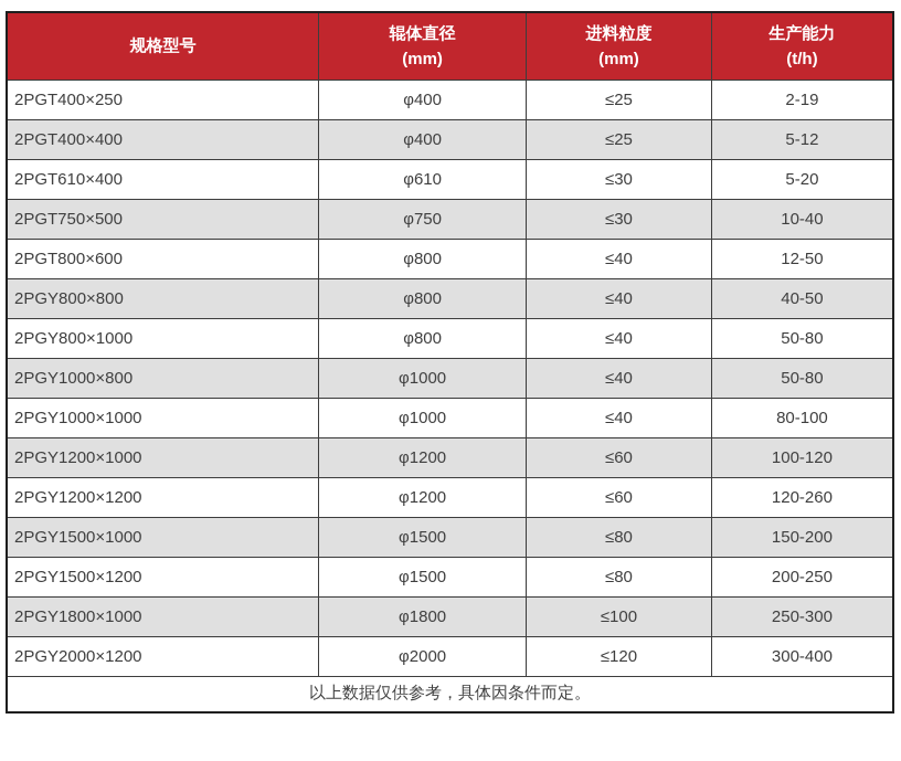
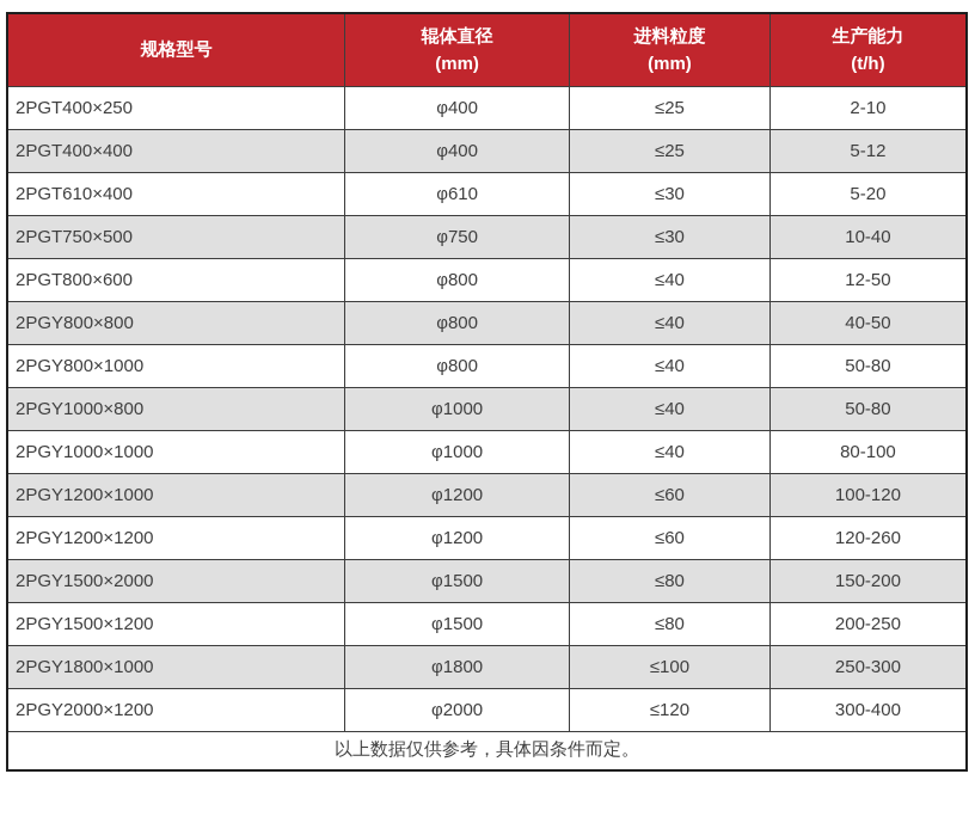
  规格型号	辊体直径 (mm)	进料粒度 (mm)	生产能力 (t/h)
- 2PGT400×250	φ400	≤25	2-19
+ 2PGT400×250	φ400	≤25	2-10
  2PGT400×400	φ400	≤25	5-12
  2PGT610×400	φ610	≤30	5-20
  2PGT750×500	φ750	≤30	10-40
  2PGT800×600	φ800	≤40	12-50
  2PGY800×800	φ800	≤40	40-50
  2PGY800×1000	φ800	≤40	50-80
  2PGY1000×800	φ1000	≤40	50-80
  2PGY1000×1000	φ1000	≤40	80-100
  2PGY1200×1000	φ1200	≤60	100-120
  2PGY1200×1200	φ1200	≤60	120-260
- 2PGY1500×1000	φ1500	≤80	150-200
+ 2PGY1500×2000	φ1500	≤80	150-200
  2PGY1500×1200	φ1500	≤80	200-250
  2PGY1800×1000	φ1800	≤100	250-300
  2PGY2000×1200	φ2000	≤120	300-400
  以上数据仅供参考，具体因条件而定。
